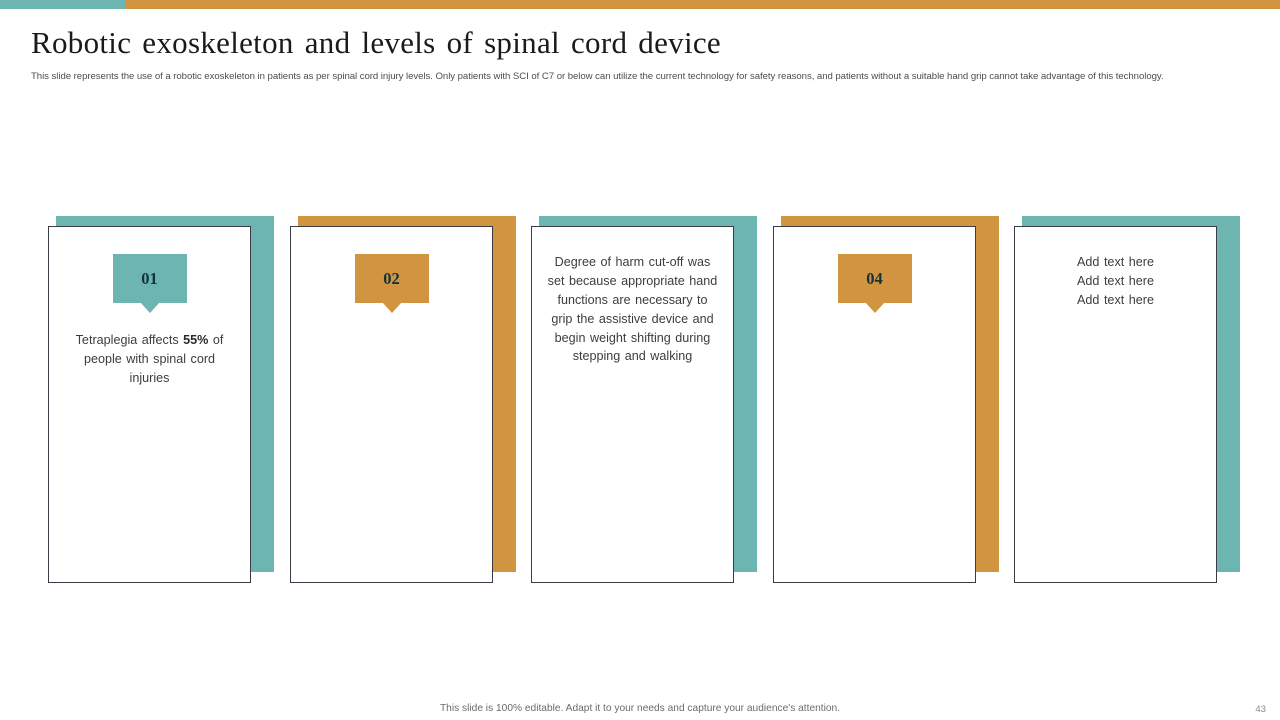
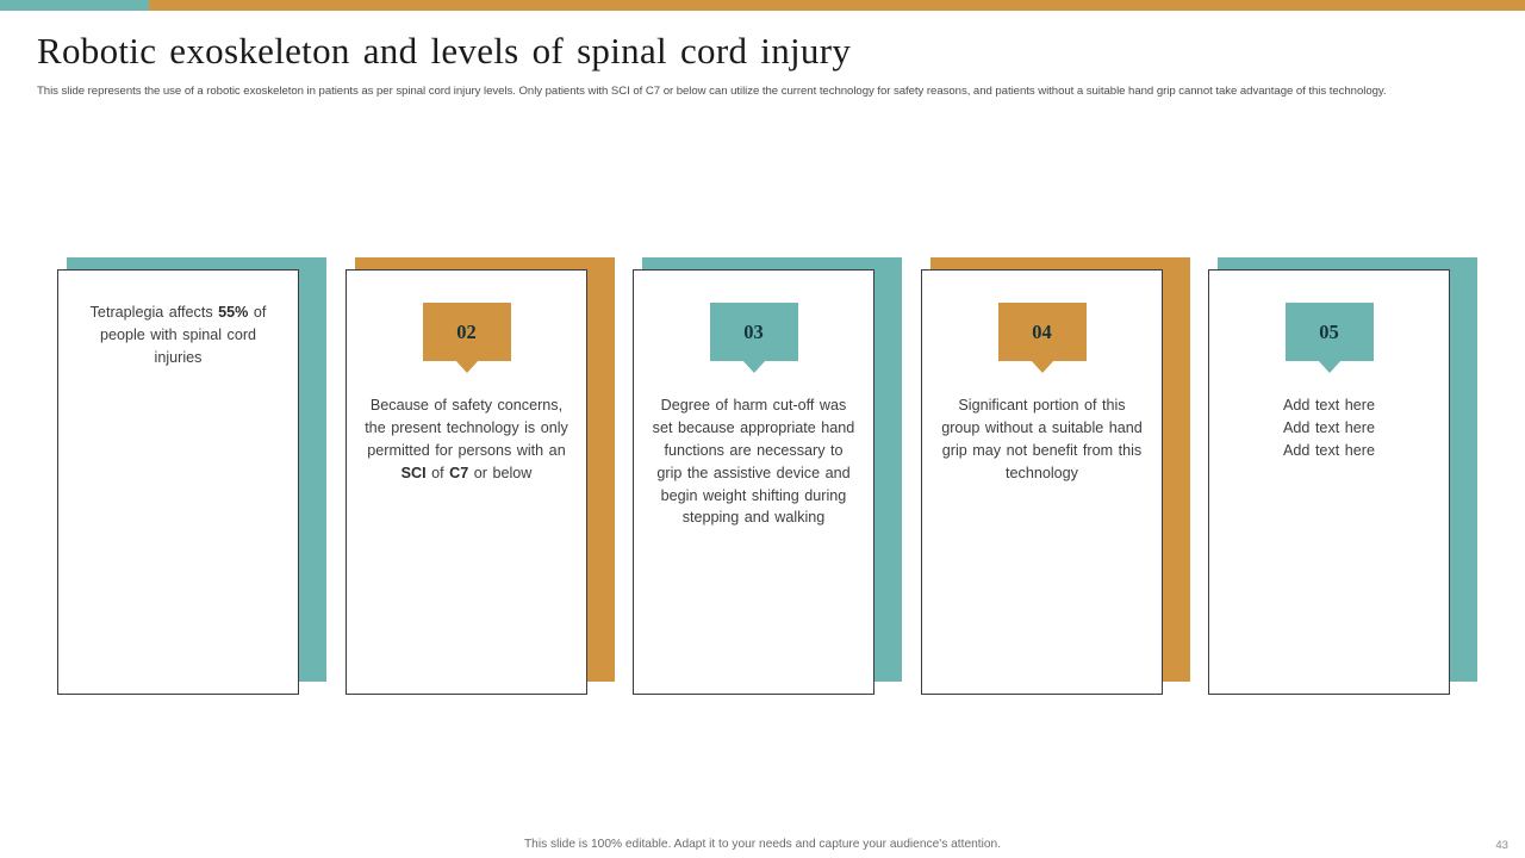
- Robotic exoskeleton and levels of spinal cord device
+ Robotic exoskeleton and levels of spinal cord injury
  This slide represents the use of a robotic exoskeleton in patients as per spinal cord injury levels. Only patients with SCI of C7 or below can utilize the current technology for safety reasons, and patients without a suitable hand grip cannot take advantage of this technology.
- 01
  Tetraplegia affects 55% of people with spinal cord injuries
  02
+ Because of safety concerns, the present technology is only permitted for persons with an SCI of C7 or below
+ 03
  Degree of harm cut-off was set because appropriate hand functions are necessary to grip the assistive device and begin weight shifting during stepping and walking
  04
+ Significant portion of this group without a suitable hand grip may not benefit from this technology
+ 05
  Add text here
  Add text here
  Add text here
  This slide is 100% editable. Adapt it to your needs and capture your audience's attention.
  43
